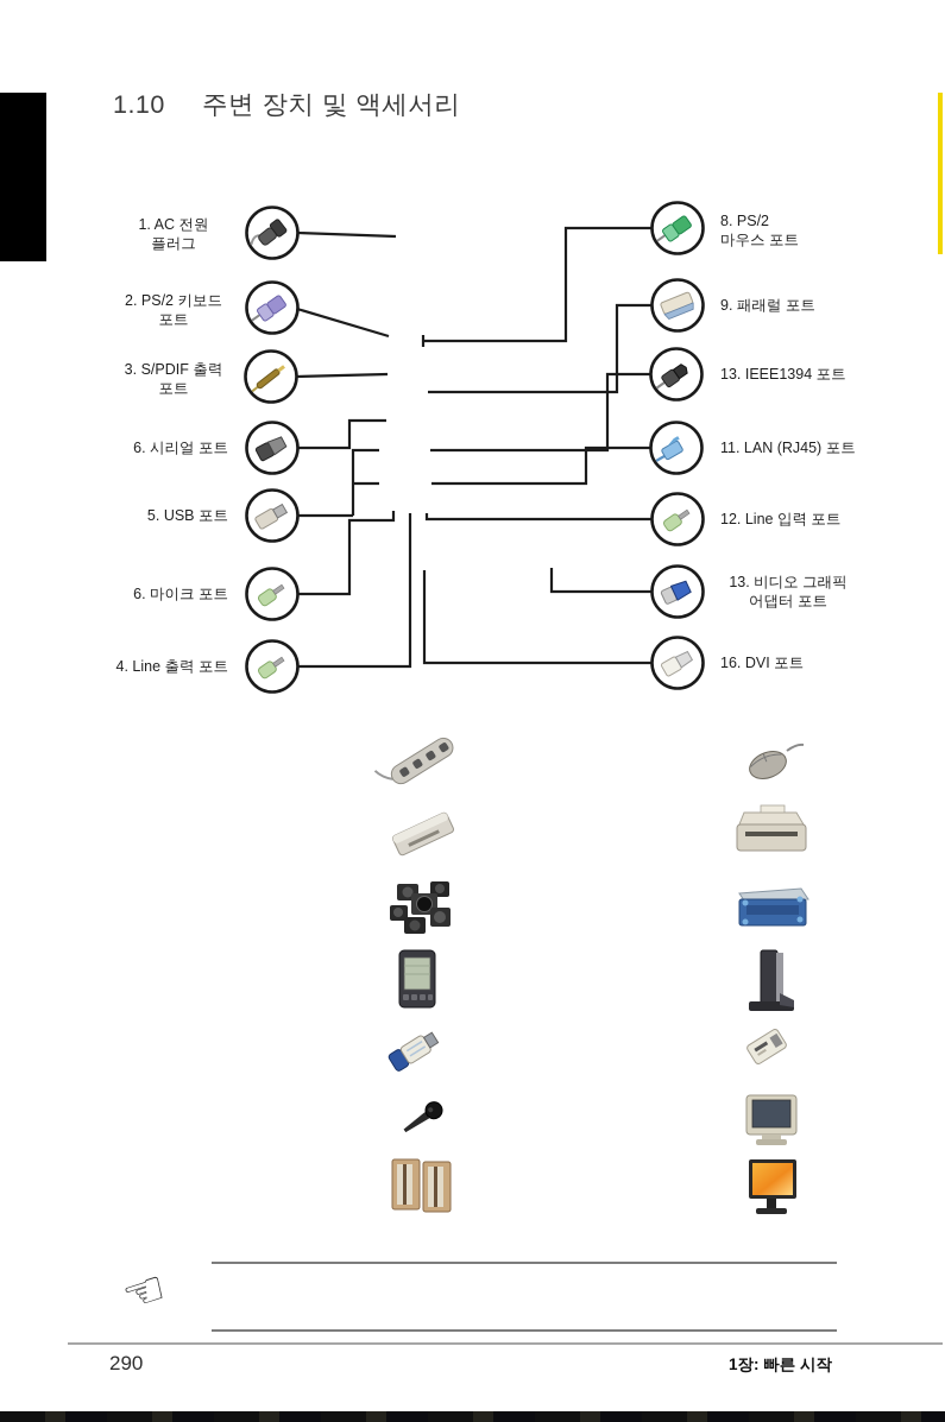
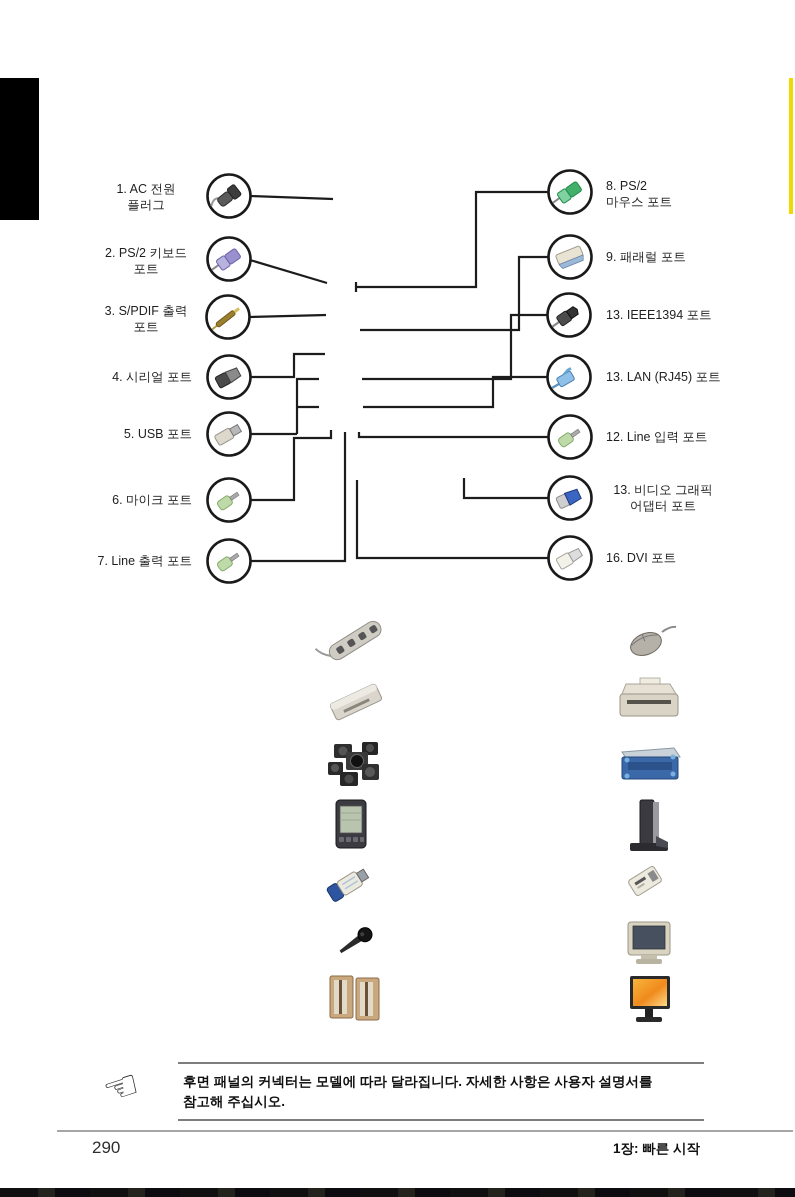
- 1.10 주변 장치 및 액세서리
  1. AC 전원
  플러그
  2. PS/2 키보드
  포트
  3. S/PDIF 출력
  포트
- 6. 시리얼 포트
+ 4. 시리얼 포트
  5. USB 포트
  6. 마이크 포트
- 4. Line 출력 포트
+ 7. Line 출력 포트
  8. PS/2
  마우스 포트
  9. 패래럴 포트
  13. IEEE1394 포트
- 11. LAN (RJ45) 포트
+ 13. LAN (RJ45) 포트
  12. Line 입력 포트
  13. 비디오 그래픽
  어댑터 포트
  16. DVI 포트
+ 후면 패널의 커넥터는 모델에 따라 달라집니다. 자세한 사항은 사용자 설명서를
+ 참고해 주십시오.
  290
  1장: 빠른 시작
